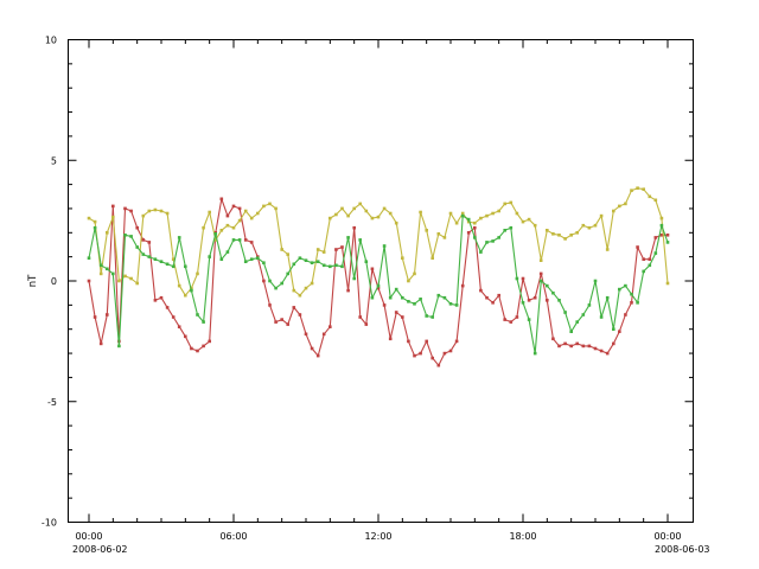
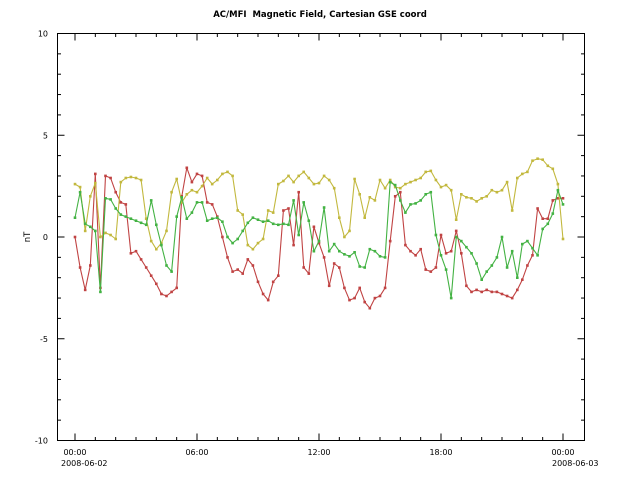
+ AC/MFI Magnetic Field, Cartesian GSE coord
  10
  5
  0
  -5
  -10
  00:00
  06:00
  12:00
  18:00
  00:00
  2008-06-02
  2008-06-03
